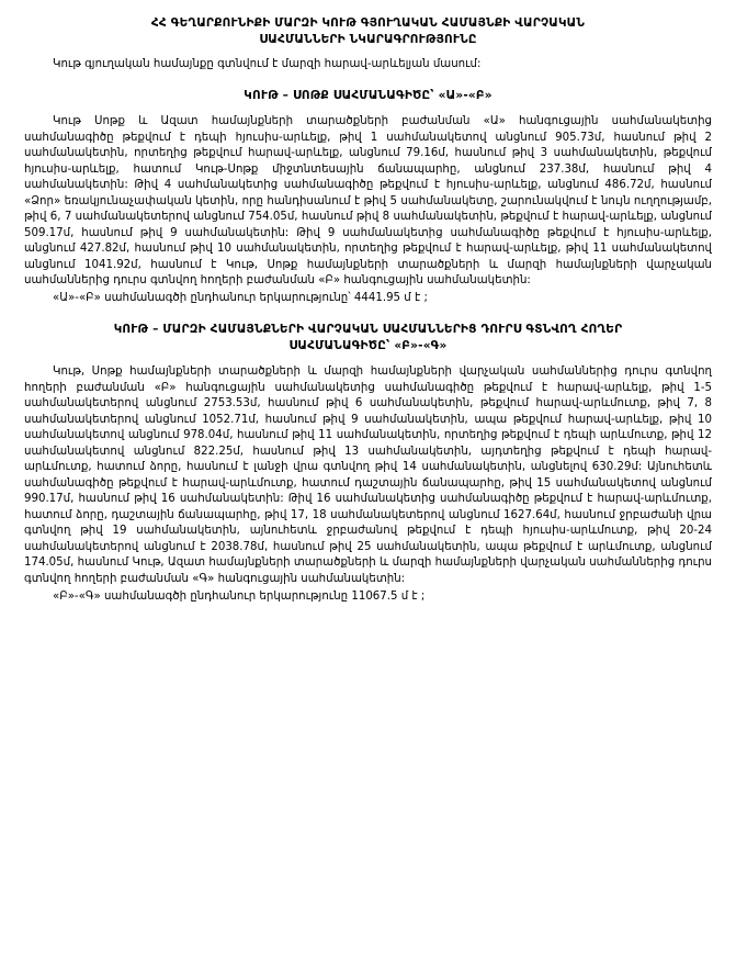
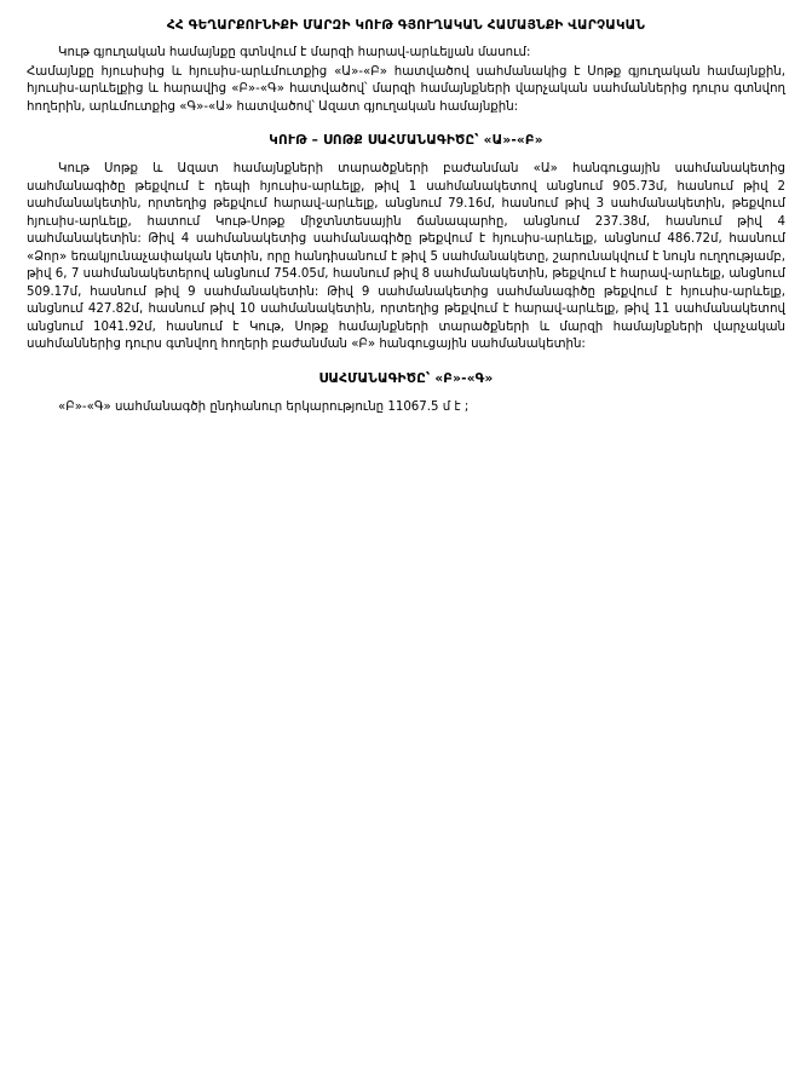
  ՀՀ ԳԵՂԱՐՔՈՒՆԻՔԻ ՄԱՐԶԻ ԿՈՒԹ ԳՅՈՒՂԱԿԱՆ ՀԱՄԱՅՆՔԻ ՎԱՐՉԱԿԱՆ
- ՍԱՀՄԱՆՆԵՐԻ ՆԿԱՐԱԳՐՈՒԹՅՈՒՆԸ
  Կութ գյուղական համայնքը գտնվում է մարզի հարավ-արևելյան մասում:
+ Համայնքը հյուսիսից և հյուսիս-արևմուտքից «Ա»-«Բ» հատվածով սահմանակից է Սոթք գյուղական համայնքին, հյուսիս-արևելքից և հարավից «Բ»-«Գ» հատվածով՝ մարզի համայնքների վարչական սահմաններից դուրս գտնվող հողերին, արևմուտքից «Գ»-«Ա» հատվածով՝ Ազատ գյուղական համայնքին:
  ԿՈՒԹ – ՍՈԹՔ ՍԱՀՄԱՆԱԳԻԾԸ՝ «Ա»-«Բ»
  Կութ Սոթք և Ազատ համայնքների տարածքների բաժանման «Ա» հանգուցային սահմանակետից սահմանագիծը թեքվում է դեպի հյուսիս-արևելք, թիվ 1 սահմանակետով անցնում 905.73մ, հասնում թիվ 2 սահմանակետին, որտեղից թեքվում հարավ-արևելք, անցնում 79.16մ, հասնում թիվ 3 սահմանակետին, թեքվում հյուսիս-արևելք, հատում Կութ-Սոթք միջտնտեսային ճանապարհը, անցնում 237.38մ, հասնում թիվ 4 սահմանակետին: Թիվ 4 սահմանակետից սահմանագիծը թեքվում է հյուսիս-արևելք, անցնում 486.72մ, հասնում «Ձոր» եռակյունաչափական կետին, որը հանդիսանում է թիվ 5 սահմանակետը, շարունակվում է նույն ուղղությամբ, թիվ 6, 7 սահմանակետերով անցնում 754.05մ, հասնում թիվ 8 սահմանակետին, թեքվում է հարավ-արևելք, անցնում 509.17մ, հասնում թիվ 9 սահմանակետին: Թիվ 9 սահմանակետից սահմանագիծը թեքվում է հյուսիս-արևելք, անցնում 427.82մ, հասնում թիվ 10 սահմանակետին, որտեղից թեքվում է հարավ-արևելք, թիվ 11 սահմանակետով անցնում 1041.92մ, հասնում է Կութ, Սոթք համայնքների տարածքների և մարզի համայնքների վարչական սահմաններից դուրս գտնվող հողերի բաժանման «Բ» հանգուցային սահմանակետին:
- «Ա»-«Բ» սահմանագծի ընդհանուր երկարությունը՝ 4441.95 մ է ;
- ԿՈՒԹ – ՄԱՐԶԻ ՀԱՄԱՅՆՔՆԵՐԻ ՎԱՐՉԱԿԱՆ ՍԱՀՄԱՆՆԵՐԻՑ ԴՈՒՐՍ ԳՏՆՎՈՂ ՀՈՂԵՐ
  ՍԱՀՄԱՆԱԳԻԾԸ՝ «Բ»-«Գ»
- Կութ, Սոթք համայնքների տարածքների և մարզի համայնքների վարչական սահմաններից դուրս գտնվող հողերի բաժանման «Բ» հանգուցային սահմանակետից սահմանագիծը թեքվում է հարավ-արևելք, թիվ 1-5 սահմանակետերով անցնում 2753.53մ, հասնում թիվ 6 սահմանակետին, թեքվում հարավ-արևմուտք, թիվ 7, 8 սահմանակետերով անցնում 1052.71մ, հասնում թիվ 9 սահմանակետին, ապա թեքվում հարավ-արևելք, թիվ 10 սահմանակետով անցնում 978.04մ, հասնում թիվ 11 սահմանակետին, որտեղից թեքվում է դեպի արևմուտք, թիվ 12 սահմանակետով անցնում 822.25մ, հասնում թիվ 13 սահմանակետին, այդտեղից թեքվում է դեպի հարավ-արևմուտք, հատում ձորը, հասնում է լանջի վրա գտնվող թիվ 14 սահմանակետին, անցնելով 630.29մ: Այնուհետև սահմանագիծը թեքվում է հարավ-արևմուտք, հատում դաշտային ճանապարհը, թիվ 15 սահմանակետով անցնում 990.17մ, հասնում թիվ 16 սահմանակետին: Թիվ 16 սահմանակետից սահմանագիծը թեքվում է հարավ-արևմուտք, հատում ձորը, դաշտային ճանապարհը, թիվ 17, 18 սահմանակետերով անցնում 1627.64մ, հասնում ջրբաժանի վրա գտնվող թիվ 19 սահմանակետին, այնուհետև ջրբաժանով թեքվում է դեպի հյուսիս-արևմուտք, թիվ 20-24 սահմանակետերով անցնում է 2038.78մ, հասնում թիվ 25 սահմանակետին, ապա թեքվում է արևմուտք, անցնում 174.05մ, հասնում Կութ, Ազատ համայնքների տարածքների և մարզի համայնքների վարչական սահմաններից դուրս գտնվող հողերի բաժանման «Գ» հանգուցային սահմանակետին:
  «Բ»-«Գ» սահմանագծի ընդհանուր երկարությունը 11067.5 մ է ;
